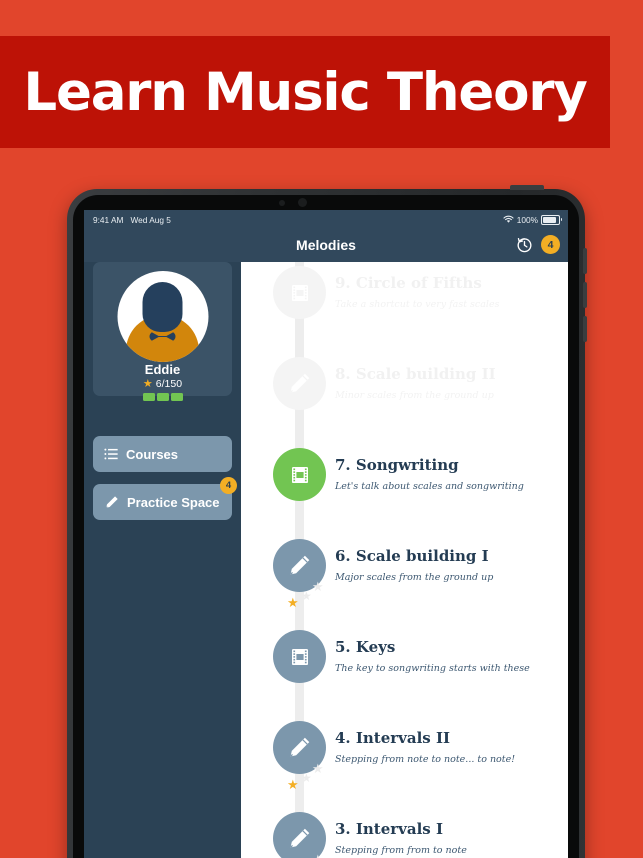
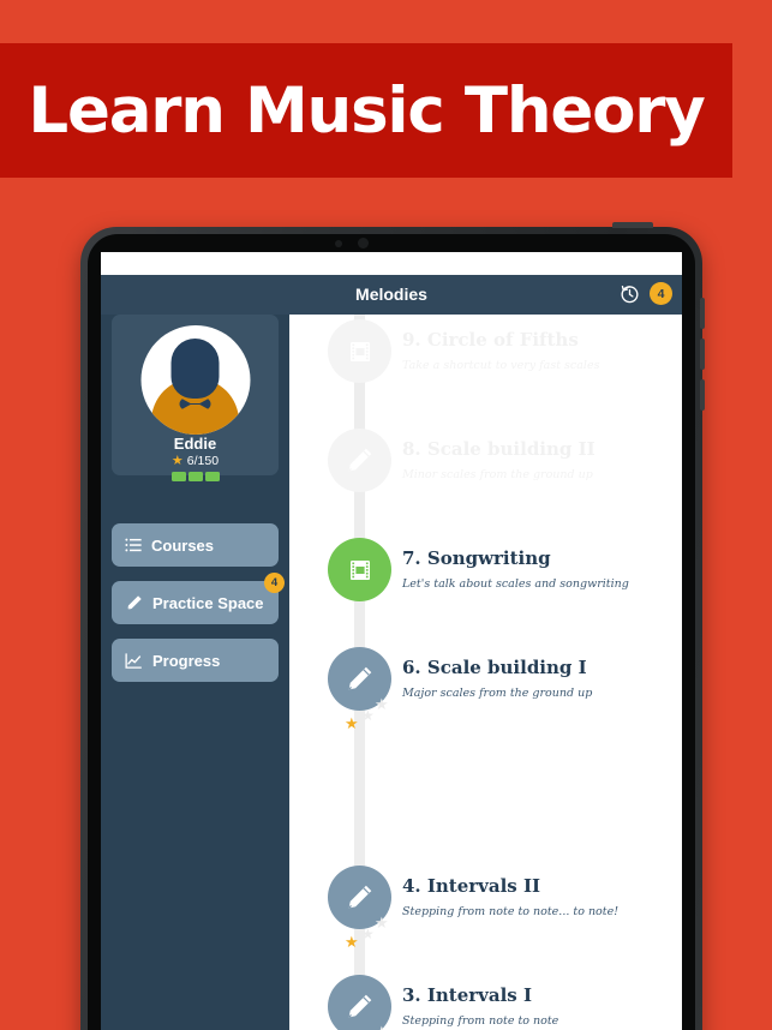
  Learn Music Theory
- 9:41 AM
- Wed Aug 5
- 100%
  Melodies
  4
  Eddie
  ★
  6/150
  Courses
  Practice Space
  4
+ Progress
  7. Songwriting
  Let's talk about scales and songwriting
  ★
  ★
  ★
  6. Scale building I
  Major scales from the ground up
- 5. Keys
- The key to songwriting starts with these
  ★
  ★
  ★
  4. Intervals II
  Stepping from note to note... to note!
  3. Intervals I
- Stepping from from to note
+ Stepping from note to note
